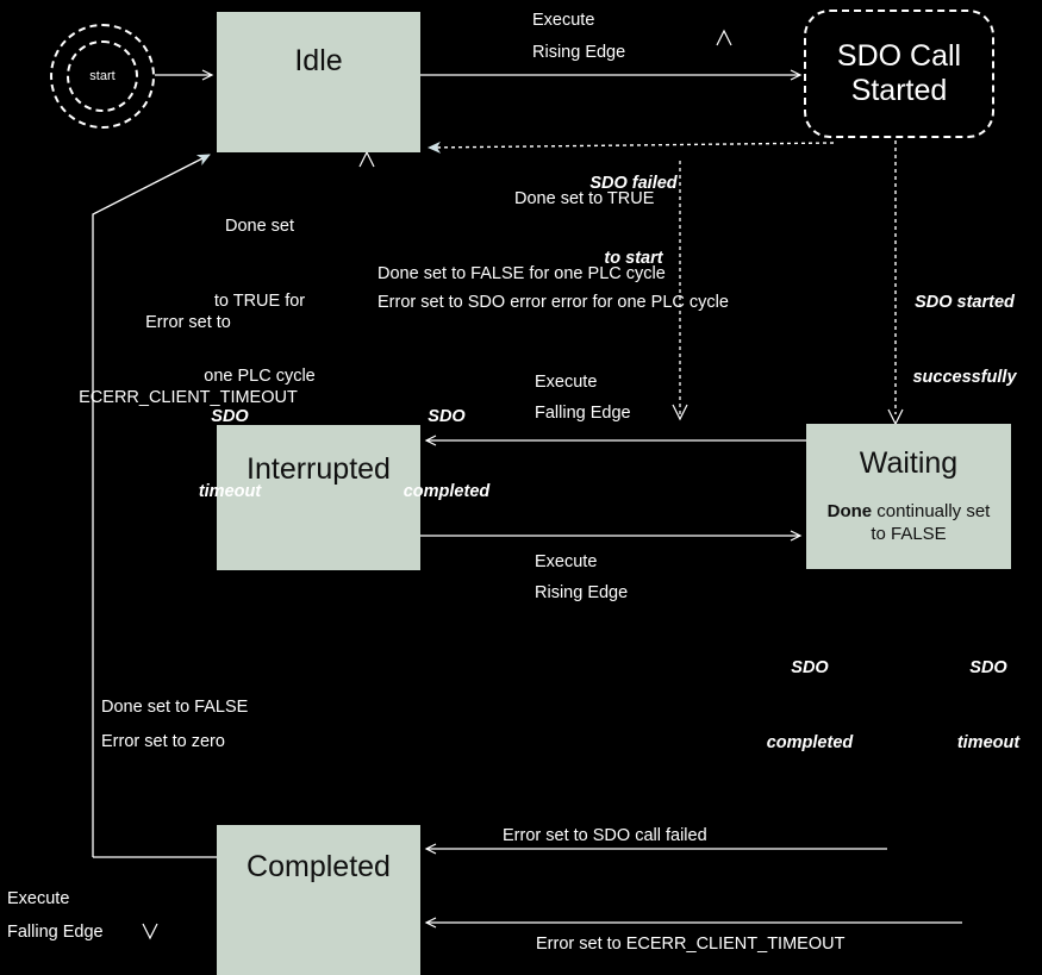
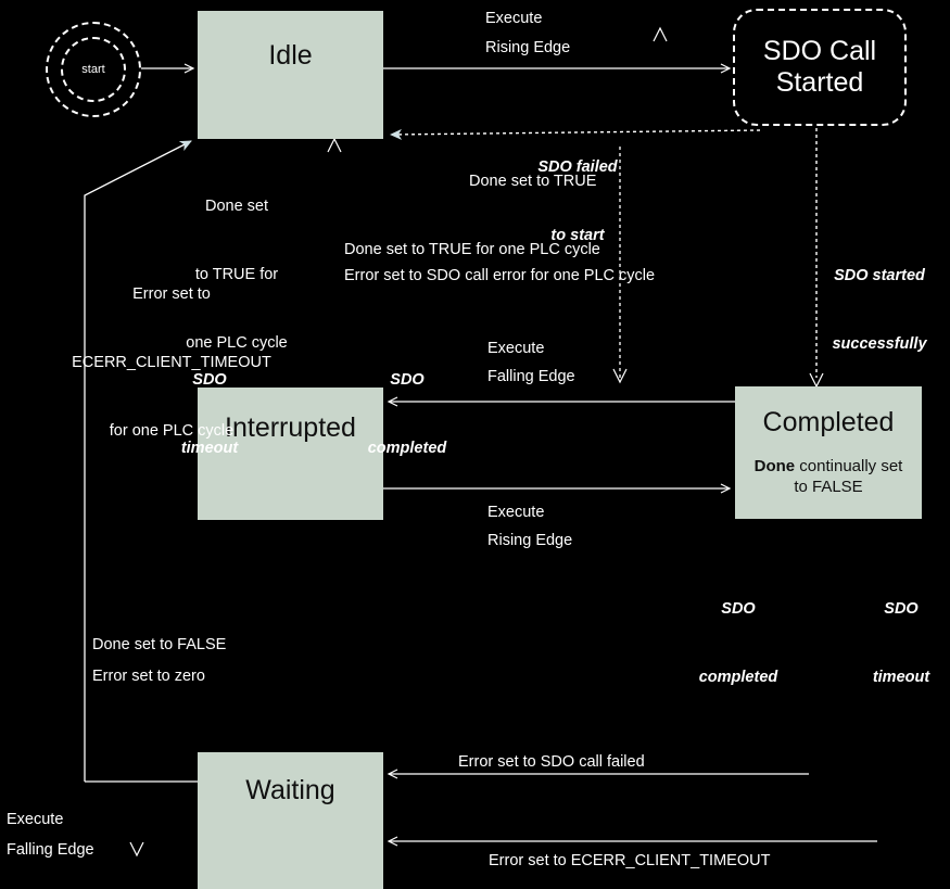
  start
  Idle
  Interrupted
- Waiting
+ Completed
  Done continually set to FALSE
- Completed
+ Waiting
  SDO Call
  Started
  Execute
  Rising Edge
  SDO failed
  to start
  Done set to TRUE
  SDO started
  successfully
- Done set to FALSE for one PLC cycle
+ Done set to TRUE for one PLC cycle
- Error set to SDO error error for one PLC cycle
+ Error set to SDO call error for one PLC cycle
  Done set
  to TRUE for
  one PLC cycle
  Error set to
  ECERR_CLIENT_TIMEOUT
+ for one PLC cycle
  SDO
  timeout
  SDO
  completed
  Execute
  Falling Edge
  Execute
  Rising Edge
  SDO
  completed
  SDO
  timeout
  Done set to FALSE
  Error set to zero
  Execute
  Falling Edge
  Error set to SDO call failed
  Error set to ECERR_CLIENT_TIMEOUT
